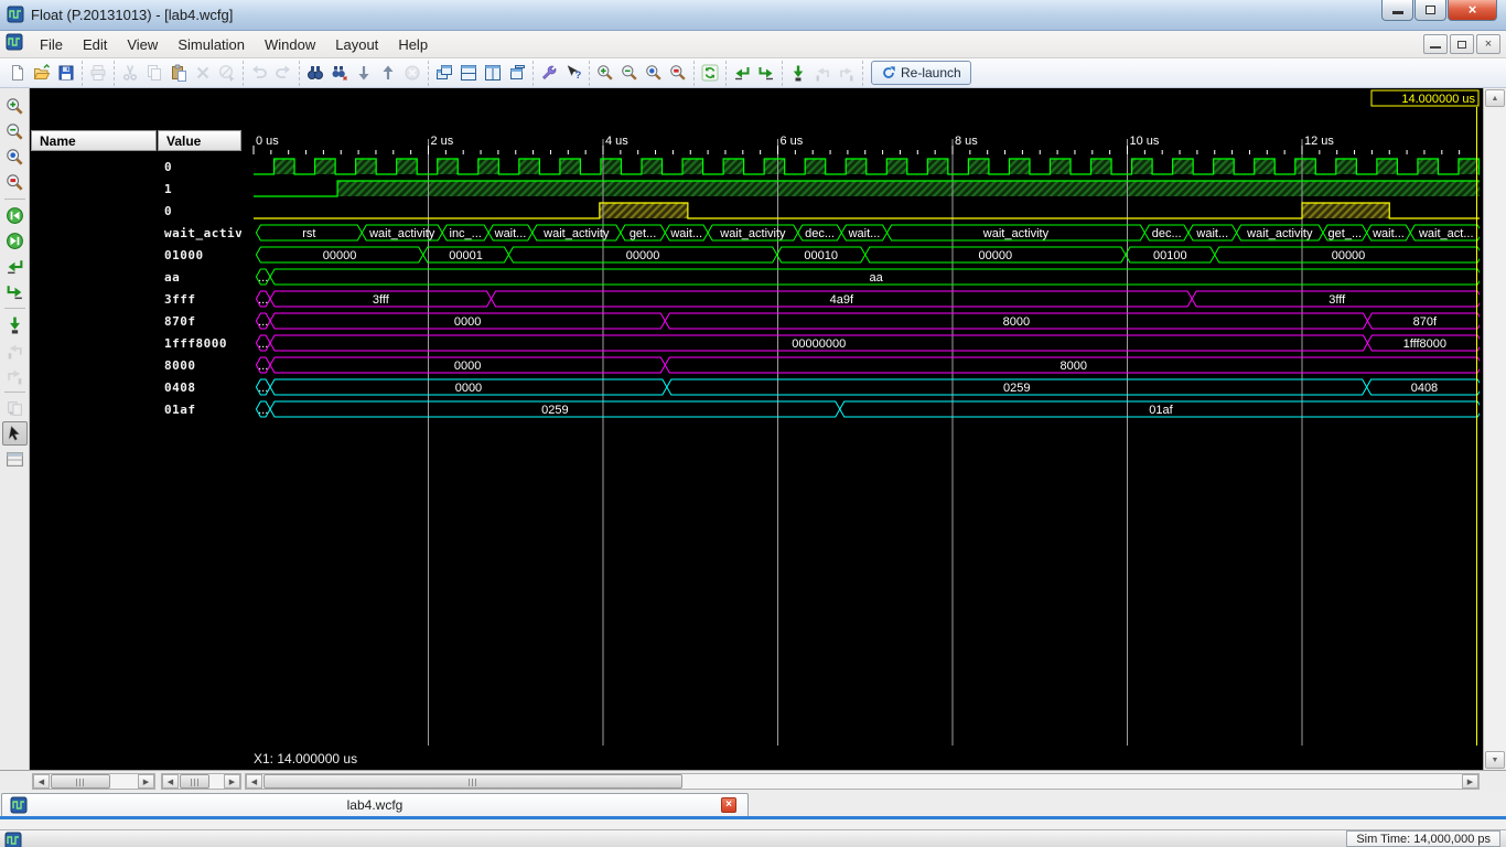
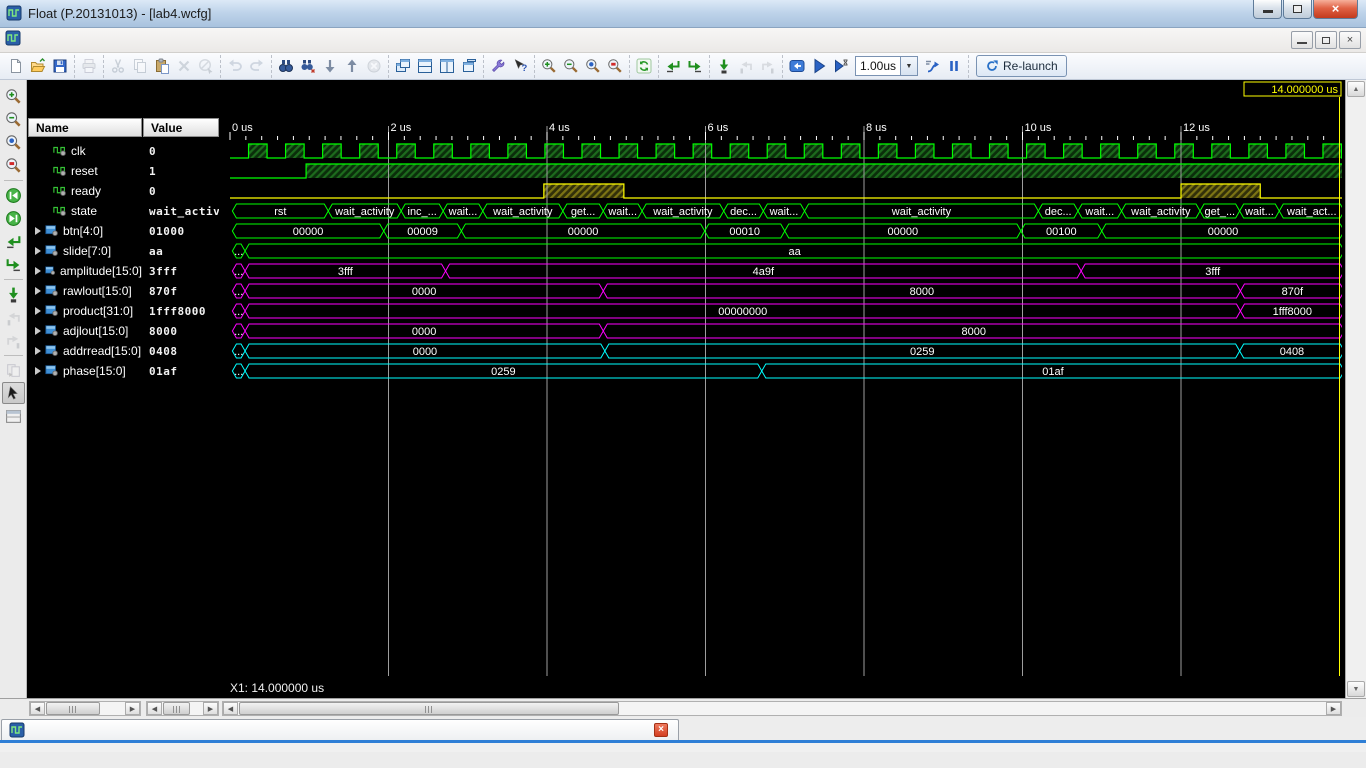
  Float (P.20131013) - [lab4.wcfg]
  ×
- File
- Edit
- View
- Simulation
- Window
- Layout
- Help
  ×
  ?
+ 1.00us
  Re-launch
  Name
+ clk
+ reset
+ ready
+ state
+ btn[4:0]
+ slide[7:0]
+ amplitude[15:0]
+ rawlout[15:0]
+ product[31:0]
+ adjlout[15:0]
+ addrread[15:0]
+ phase[15:0]
  Value
  0
  1
  0
  wait_activ
  01000
  aa
  3fff
  870f
  1fff8000
  8000
  0408
  01af
  0 us
  2 us
  4 us
  6 us
  8 us
  10 us
  12 us
  rst
  wait_activity
  inc_...
  wait...
  wait_activity
  get...
  wait...
  wait_activity
  dec...
  wait...
  wait_activity
  dec...
  wait...
  wait_activity
  get_...
  wait...
  wait_act...
  00000
- 00001
+ 00009
  00000
  00010
  00000
  00100
  00000
  ...
  aa
  ...
  3fff
  4a9f
  3fff
  ...
  0000
  8000
  870f
  ...
  00000000
  1fff8000
  ...
  0000
  8000
  ...
  0000
  0259
  0408
  ...
  0259
  01af
  14.000000 us
  X1: 14.000000 us
- lab4.wcfg
  ×
- Sim Time: 14,000,000 ps
